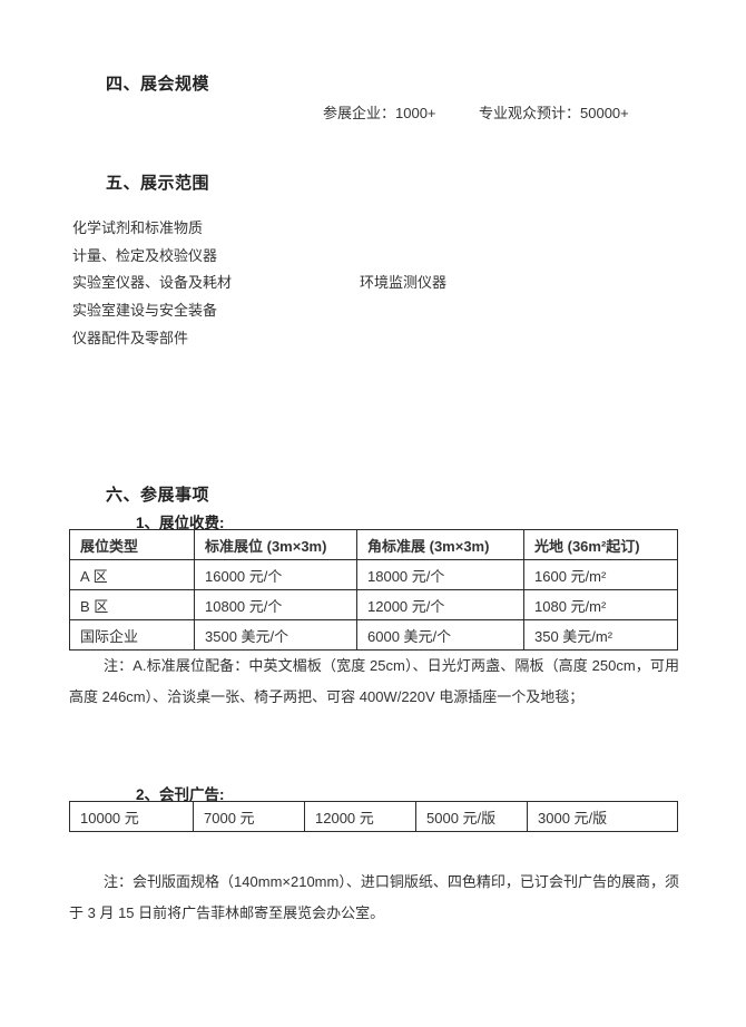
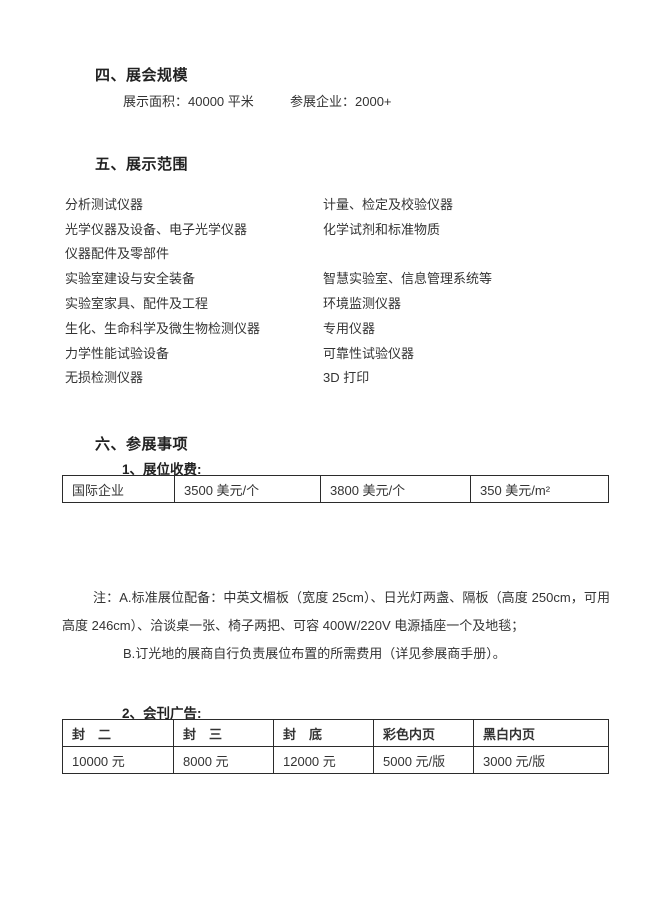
  四、展会规模
+ 展示面积：40000 平米
- 参展企业：1000+
+ 参展企业：2000+
- 专业观众预计：50000+
  五、展示范围
+ 分析测试仪器
- 化学试剂和标准物质
+ 计量、检定及校验仪器
+ 光学仪器及设备、电子光学仪器
- 计量、检定及校验仪器
+ 化学试剂和标准物质
- 实验室仪器、设备及耗材
- 环境监测仪器
+ 仪器配件及零部件
  实验室建设与安全装备
+ 智慧实验室、信息管理系统等
+ 实验室家具、配件及工程
- 仪器配件及零部件
+ 环境监测仪器
+ 生化、生命科学及微生物检测仪器
+ 专用仪器
+ 力学性能试验设备
+ 可靠性试验仪器
+ 无损检测仪器
+ 3D 打印
  六、参展事项
  1、展位收费:
- 展位类型	标准展位 (3m×3m)	角标准展 (3m×3m)	光地 (36m²起订)
- A 区	16000 元/个	18000 元/个	1600 元/m²
- B 区	10800 元/个	12000 元/个	1080 元/m²
- 国际企业	3500 美元/个	6000 美元/个	350 美元/m²
+ 国际企业	3500 美元/个	3800 美元/个	350 美元/m²
  注：A.标准展位配备：中英文楣板（宽度 25cm）、日光灯两盏、隔板（高度 250cm，可用高度 246cm）、洽谈桌一张、椅子两把、可容 400W/220V 电源插座一个及地毯；
+ B.订光地的展商自行负责展位布置的所需费用（详见参展商手册）。
  2、会刊广告:
+ 封 二	封 三	封 底	彩色内页	黑白内页
- 10000 元	7000 元	12000 元	5000 元/版	3000 元/版
+ 10000 元	8000 元	12000 元	5000 元/版	3000 元/版
- 注：会刊版面规格（140mm×210mm）、进口铜版纸、四色精印，已订会刊广告的展商，须于 3 月 15 日前将广告菲林邮寄至展览会办公室。
